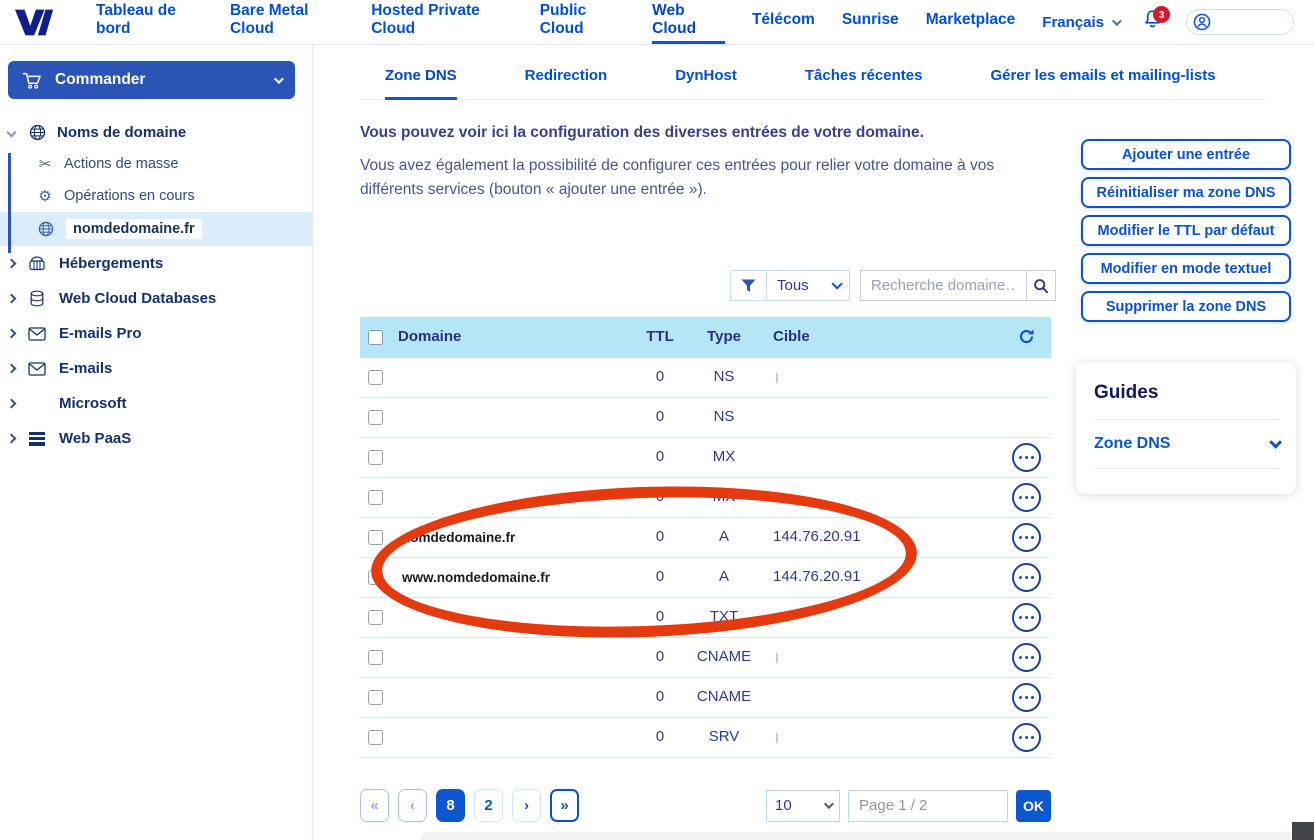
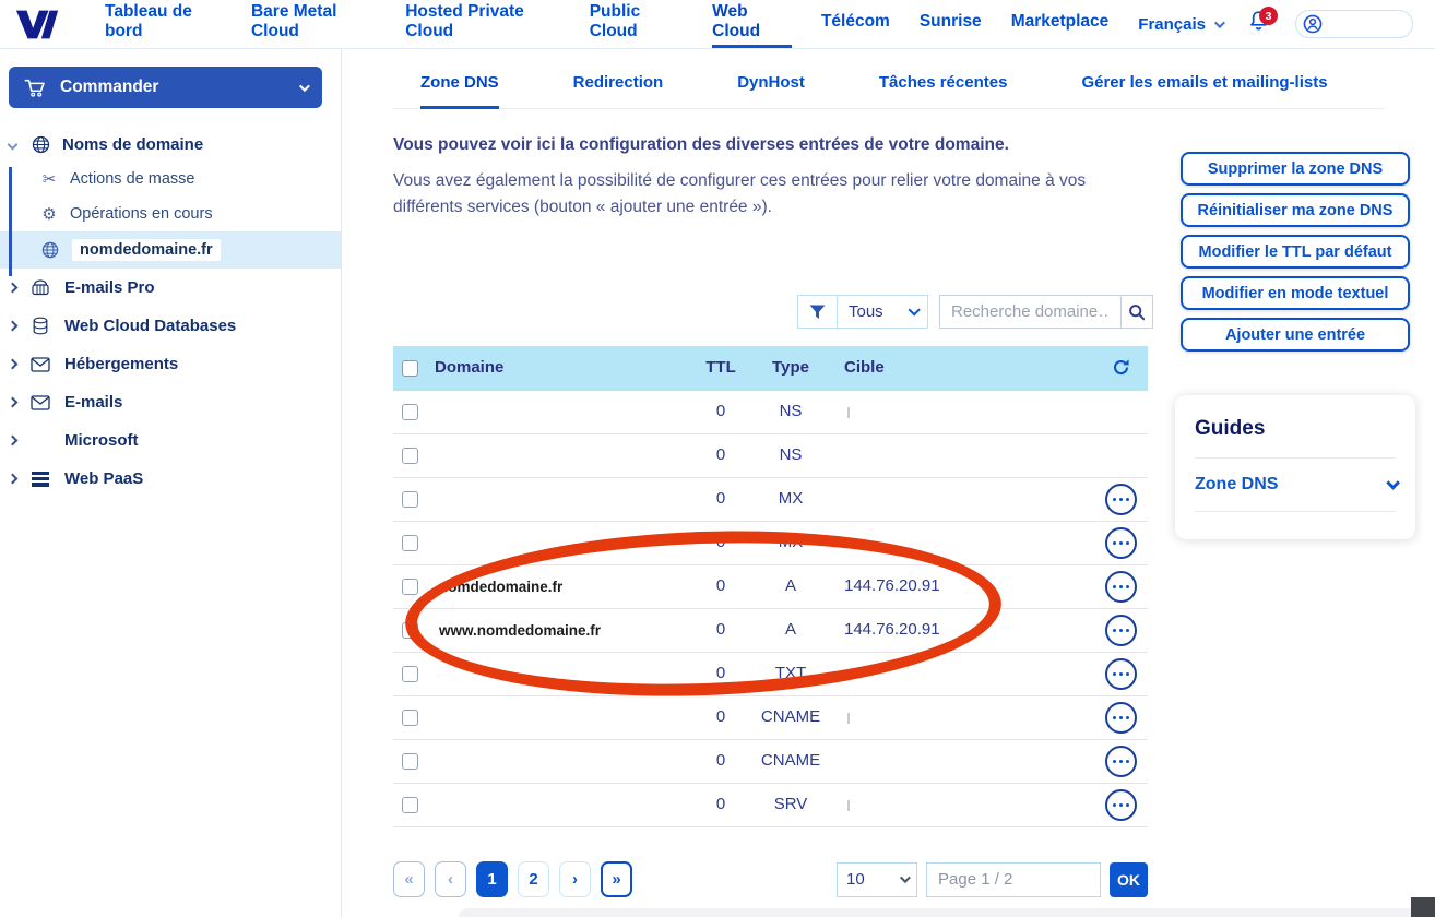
  Tableau de bord
  Bare Metal Cloud
  Hosted Private Cloud
  Public Cloud
  Web Cloud
  Télécom
  Sunrise
  Marketplace
  Français
  3
  Commander
  Noms de domaine
  ✂
  Actions de masse
  ⚙
  Opérations en cours
  nomdedomaine.fr
- Hébergements
+ E-mails Pro
  Web Cloud Databases
- E-mails Pro
+ Hébergements
  E-mails
  Microsoft
  Web PaaS
  Zone DNS
  Redirection
  DynHost
  Tâches récentes
  Gérer les emails et mailing-lists
  Vous pouvez voir ici la configuration des diverses entrées de votre domaine.
  Vous avez également la possibilité de configurer ces entrées pour relier votre domaine à vos différents services (bouton « ajouter une entrée »).
  Tous
  Recherche domaine…
  Domaine
  TTL
  Type
  Cible
  0
  NS
  0
  NS
  0
  MX
  0
  MX
  nomdedomaine.fr
  0
  A
  144.76.20.91
  www.nomdedomaine.fr
  0
  A
  144.76.20.91
  0
  TXT
  0
  CNAME
  0
  CNAME
  0
  SRV
  «
  ‹
- 8
+ 1
  2
  ›
  »
  10
  Page 1 / 2
  OK
- Ajouter une entrée
+ Supprimer la zone DNS
  Réinitialiser ma zone DNS
  Modifier le TTL par défaut
  Modifier en mode textuel
- Supprimer la zone DNS
+ Ajouter une entrée
  Guides
  Zone DNS
